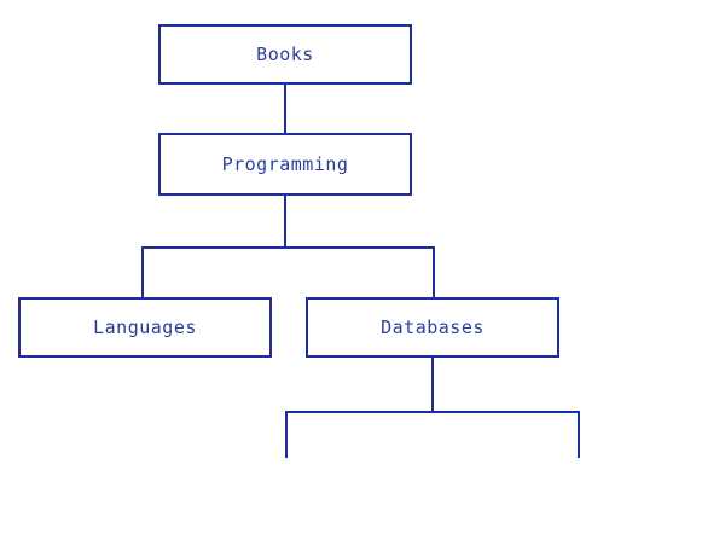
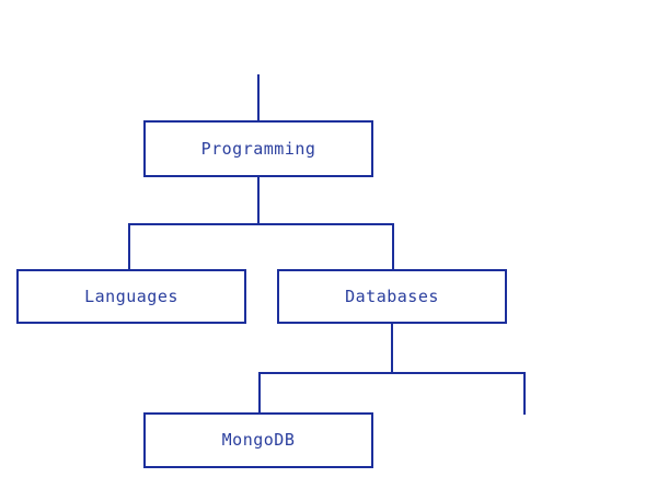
- Books
  Programming
  Languages
  Databases
+ MongoDB
